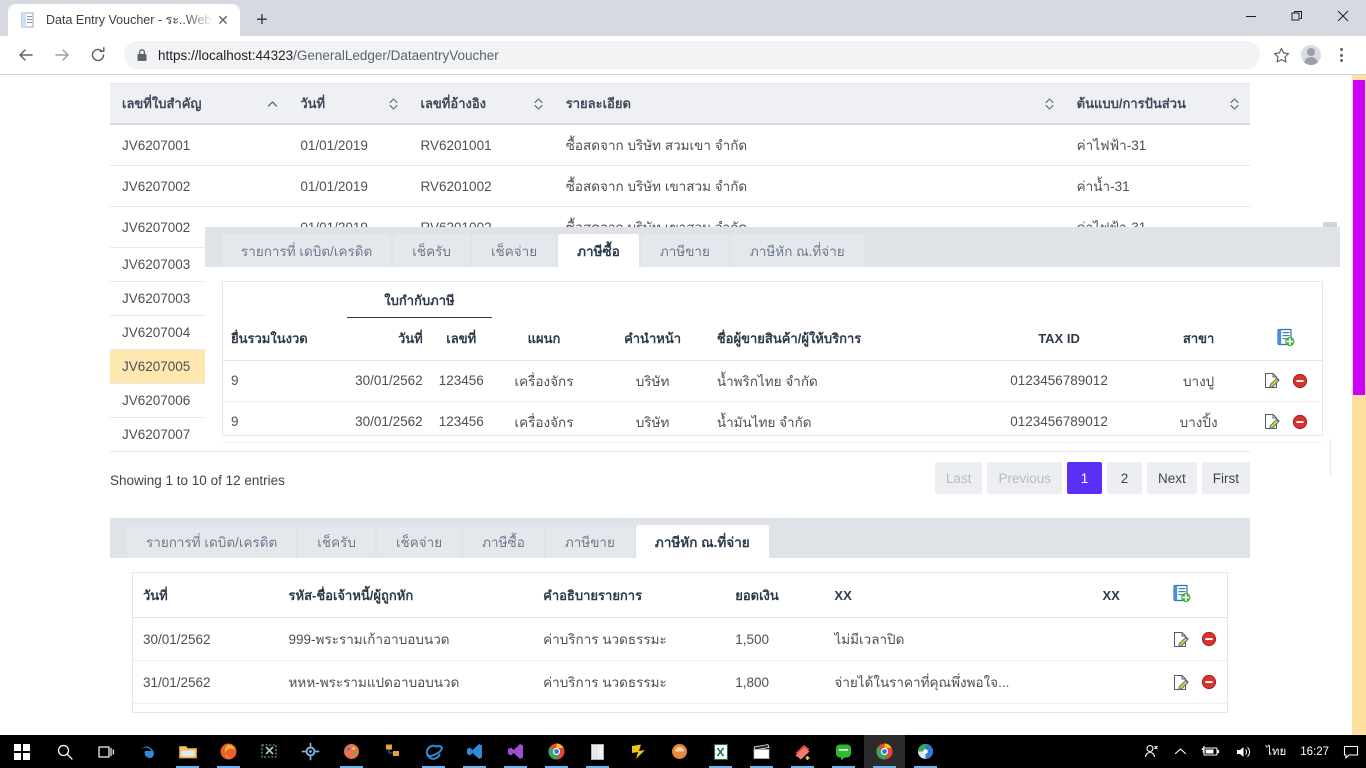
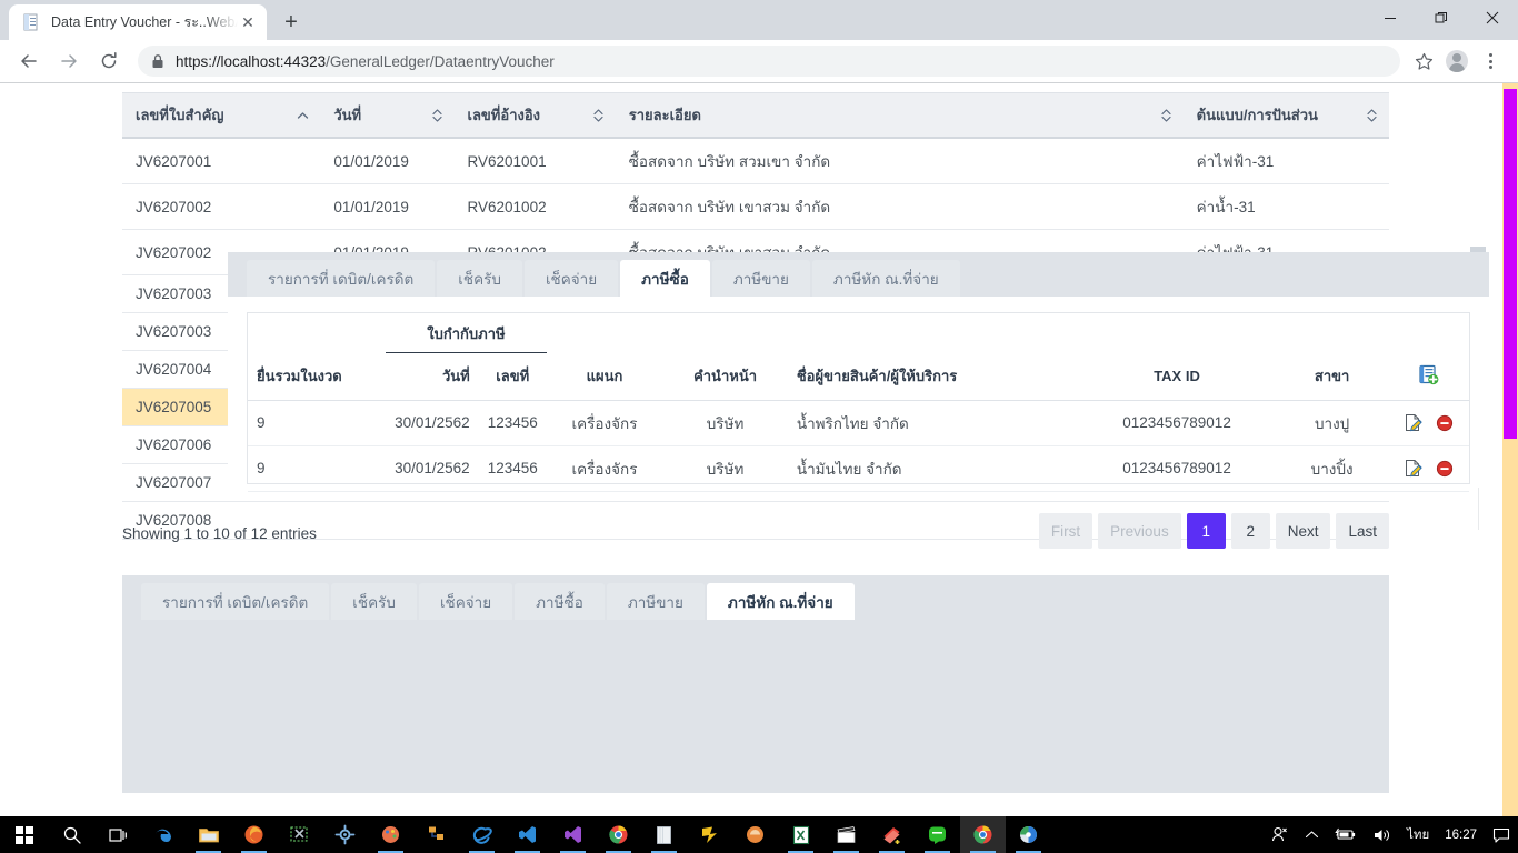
  Data Entry Voucher - ระ..Web
  ✕
  +
  https://localhost:44323/GeneralLedger/DataentryVoucher
  เลขที่ใบสำคัญ	วันที่	เลขที่อ้างอิง	รายละเอียด	ต้นแบบ/การปันส่วน
  JV6207001	01/01/2019	RV6201001	ซื้อสดจาก บริษัท สวมเขา จำกัด	ค่าไฟฟ้า-31
  JV6207002	01/01/2019	RV6201002	ซื้อสดจาก บริษัท เขาสวม จำกัด	ค่าน้ำ-31
  JV6207003
  JV6207003
  JV6207004
  JV6207005
  JV6207006
  JV6207007
+ JV6207008
  รายการที่ เดบิต/เครดิต
  เช็ครับ
  เช็คจ่าย
  ภาษีซื้อ
  ภาษีขาย
  ภาษีหัก ณ.ที่จ่าย
  	ใบกำกับภาษี
  ยื่นรวมในงวด	วันที่	เลขที่	แผนก	คำนำหน้า	ชื่อผู้ขายสินค้า/ผู้ให้บริการ	TAX ID	สาขา
  9	30/01/2562	123456	เครื่องจักร	บริษัท	น้ำพริกไทย จำกัด	0123456789012	บางปู
  9	30/01/2562	123456	เครื่องจักร	บริษัท	น้ำมันไทย จำกัด	0123456789012	บางปิ้ง
  Showing 1 to 10 of 12 entries
- Last
+ First
  Previous
  1
  2
  Next
- First
+ Last
  รายการที่ เดบิต/เครดิต
  เช็ครับ
  เช็คจ่าย
  ภาษีซื้อ
  ภาษีขาย
  ภาษีหัก ณ.ที่จ่าย
- วันที่	รหัส-ชื่อเจ้าหนี้/ผู้ถูกหัก	คำอธิบายรายการ	ยอดเงิน	XX	XX
- 30/01/2562	999-พระรามเก้าอาบอบนวด	ค่าบริการ นวดธรรมะ	1,500	ไม่มีเวลาปิด
- 31/01/2562	หหห-พระรามแปดอาบอบนวด	ค่าบริการ นวดธรรมะ	1,800	จ่ายได้ในราคาที่คุณพึ่งพอใจ...
  ไทย
  16:27
